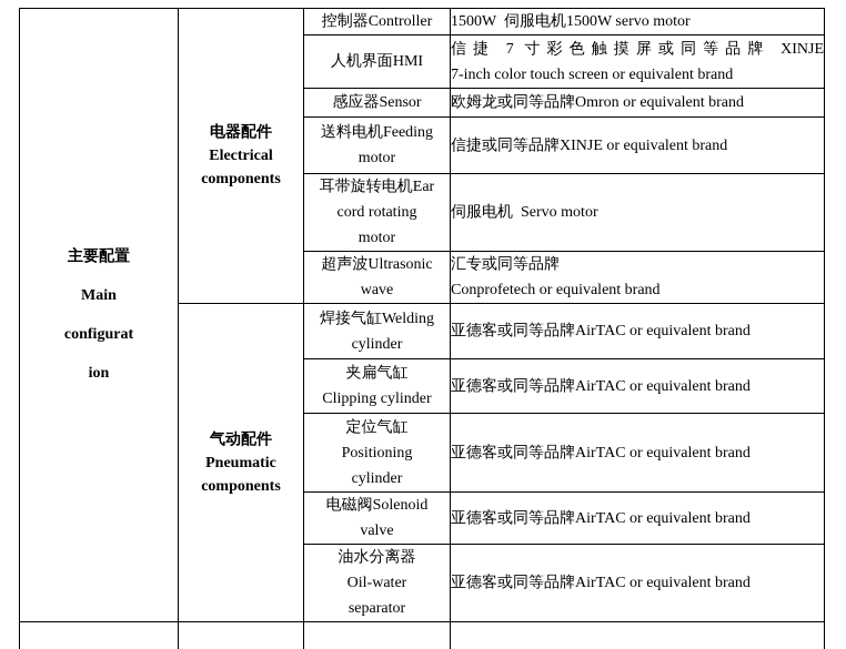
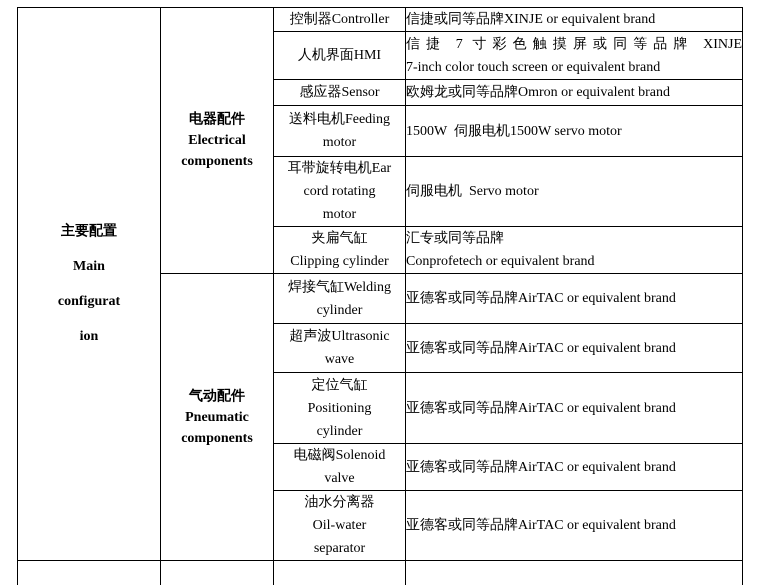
- 主要配置Mainconfiguration	电器配件Electricalcomponents	控制器Controller	1500W 伺服电机1500W servo motor
+ 主要配置Mainconfiguration	电器配件Electricalcomponents	控制器Controller	信捷或同等品牌XINJE or equivalent brand
  人机界面HMI	信捷 7 寸彩色触摸屏或同等品牌 XINJE7-inch color touch screen or equivalent brand
  感应器Sensor	欧姆龙或同等品牌Omron or equivalent brand
- 送料电机Feeding motor	信捷或同等品牌XINJE or equivalent brand
+ 送料电机Feeding motor	1500W 伺服电机1500W servo motor
  耳带旋转电机Ear cord rotating motor	伺服电机 Servo motor
- 超声波Ultrasonic wave	汇专或同等品牌 Conprofetech or equivalent brand
+ 夹扁气缸 Clipping cylinder	汇专或同等品牌 Conprofetech or equivalent brand
  气动配件Pneumaticcomponents	焊接气缸Welding cylinder	亚德客或同等品牌AirTAC or equivalent brand
- 夹扁气缸 Clipping cylinder	亚德客或同等品牌AirTAC or equivalent brand
+ 超声波Ultrasonic wave	亚德客或同等品牌AirTAC or equivalent brand
  定位气缸 Positioning cylinder	亚德客或同等品牌AirTAC or equivalent brand
  电磁阀Solenoid valve	亚德客或同等品牌AirTAC or equivalent brand
  油水分离器 Oil-water separator	亚德客或同等品牌AirTAC or equivalent brand
